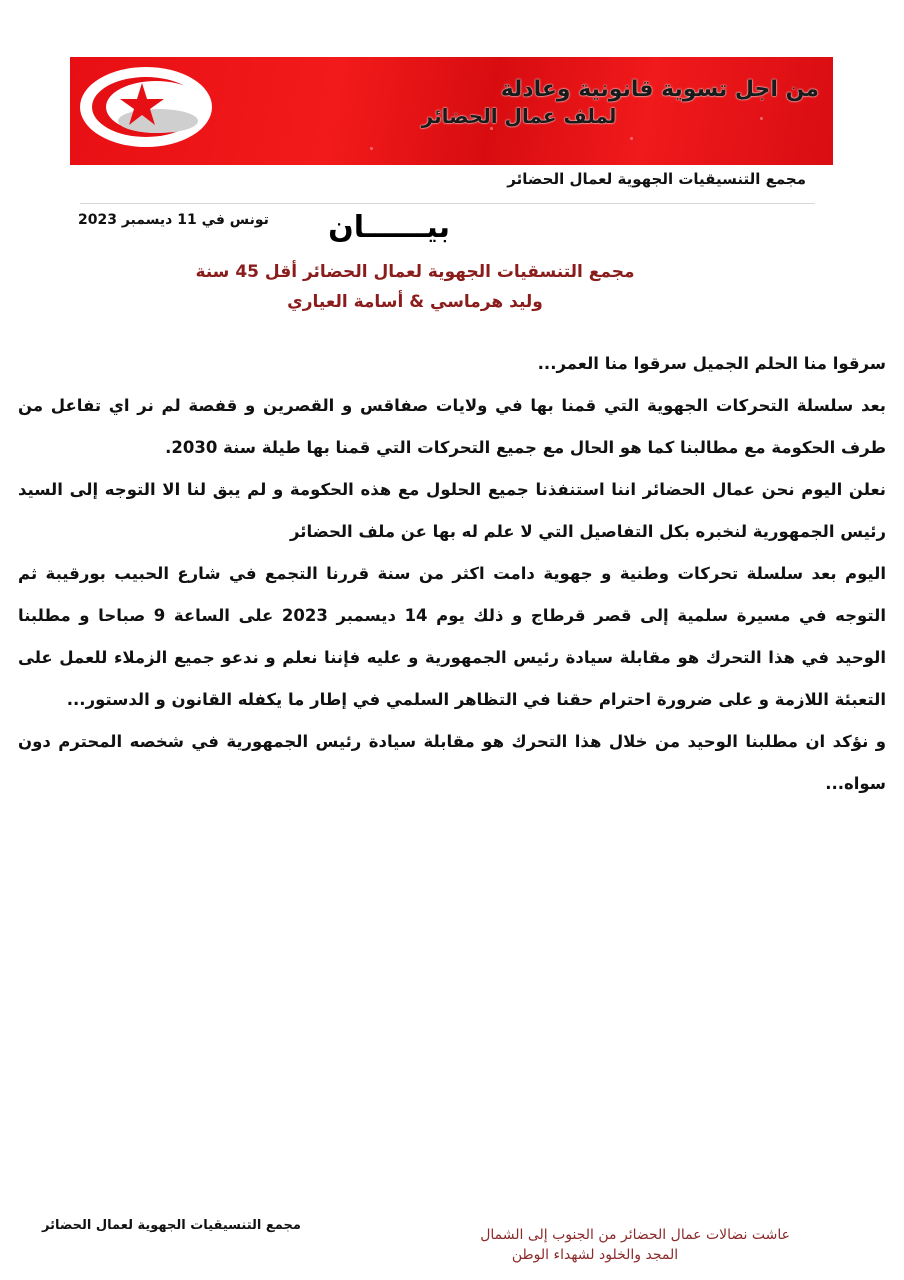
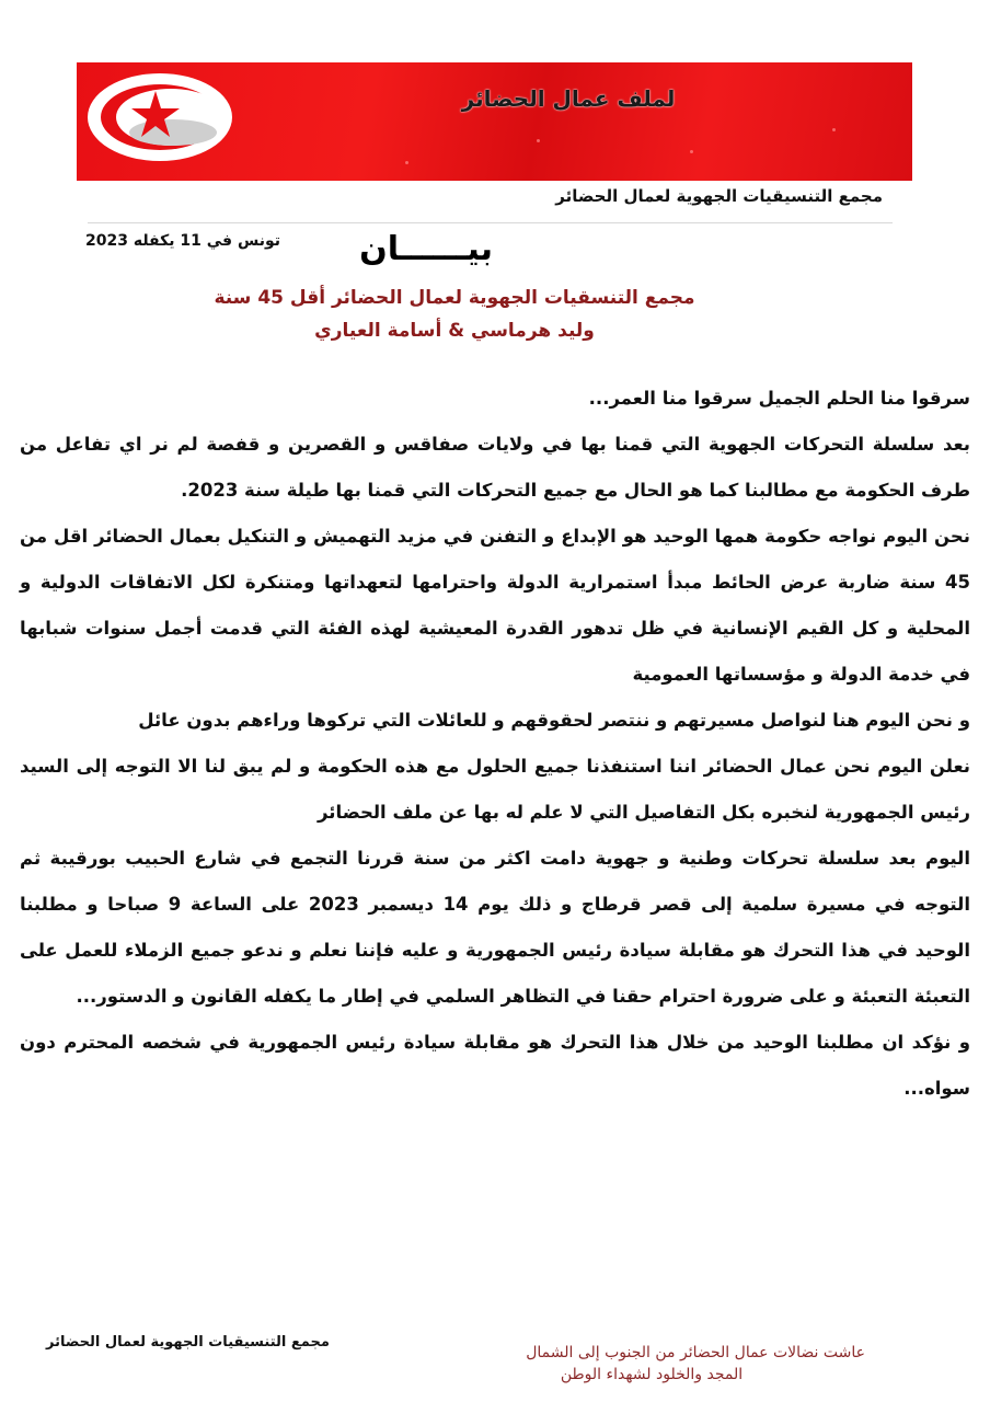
- من اجل تسوية قانونية وعادلة
  لملف عمال الحضائر
  مجمع التنسيقيات الجهوية لعمال الحضائر
- تونس في 11 ديسمبر 2023
+ تونس في 11 يكفله 2023
  بيــــــان
  مجمع التنسقيات الجهوية لعمال الحضائر أقل 45 سنة
  وليد هرماسي & أسامة العياري
  سرقوا منا الحلم الجميل سرقوا منا العمر...
- بعد سلسلة التحركات الجهوية التي قمنا بها في ولايات صفاقس و القصرين و قفصة لم نر اي تفاعل من طرف الحكومة مع مطالبنا كما هو الحال مع جميع التحركات التي قمنا بها طيلة سنة 2030.
+ بعد سلسلة التحركات الجهوية التي قمنا بها في ولايات صفاقس و القصرين و قفصة لم نر اي تفاعل من طرف الحكومة مع مطالبنا كما هو الحال مع جميع التحركات التي قمنا بها طيلة سنة 2023.
+ نحن اليوم نواجه حكومة همها الوحيد هو الإبداع و التفنن في مزيد التهميش و التنكيل بعمال الحضائر اقل من 45 سنة ضاربة عرض الحائط مبدأ استمرارية الدولة واحترامها لتعهداتها ومتنكرة لكل الاتفاقات الدولية و المحلية و كل القيم الإنسانية في ظل تدهور القدرة المعيشية لهذه الفئة التي قدمت أجمل سنوات شبابها في خدمة الدولة و مؤسساتها العمومية
+ و نحن اليوم هنا لنواصل مسيرتهم و ننتصر لحقوقهم و للعائلات التي تركوها وراءهم بدون عائل
  نعلن اليوم نحن عمال الحضائر اننا استنفذنا جميع الحلول مع هذه الحكومة و لم يبق لنا الا التوجه إلى السيد رئيس الجمهورية لنخبره بكل التفاصيل التي لا علم له بها عن ملف الحضائر
- اليوم بعد سلسلة تحركات وطنية و جهوية دامت اكثر من سنة قررنا التجمع في شارع الحبيب بورقيبة ثم التوجه في مسيرة سلمية إلى قصر قرطاج و ذلك يوم 14 ديسمبر 2023 على الساعة 9 صباحا و مطلبنا الوحيد في هذا التحرك هو مقابلة سيادة رئيس الجمهورية و عليه فإننا نعلم و ندعو جميع الزملاء للعمل على التعبئة اللازمة و على ضرورة احترام حقنا في التظاهر السلمي في إطار ما يكفله القانون و الدستور...
+ اليوم بعد سلسلة تحركات وطنية و جهوية دامت اكثر من سنة قررنا التجمع في شارع الحبيب بورقيبة ثم التوجه في مسيرة سلمية إلى قصر قرطاج و ذلك يوم 14 ديسمبر 2023 على الساعة 9 صباحا و مطلبنا الوحيد في هذا التحرك هو مقابلة سيادة رئيس الجمهورية و عليه فإننا نعلم و ندعو جميع الزملاء للعمل على التعبئة التعبئة و على ضرورة احترام حقنا في التظاهر السلمي في إطار ما يكفله القانون و الدستور...
  و نؤكد ان مطلبنا الوحيد من خلال هذا التحرك هو مقابلة سيادة رئيس الجمهورية في شخصه المحترم دون سواه...
  مجمع التنسيقيات الجهوية لعمال الحضائر
  عاشت نضالات عمال الحضائر من الجنوب إلى الشمال
  المجد والخلود لشهداء الوطن
